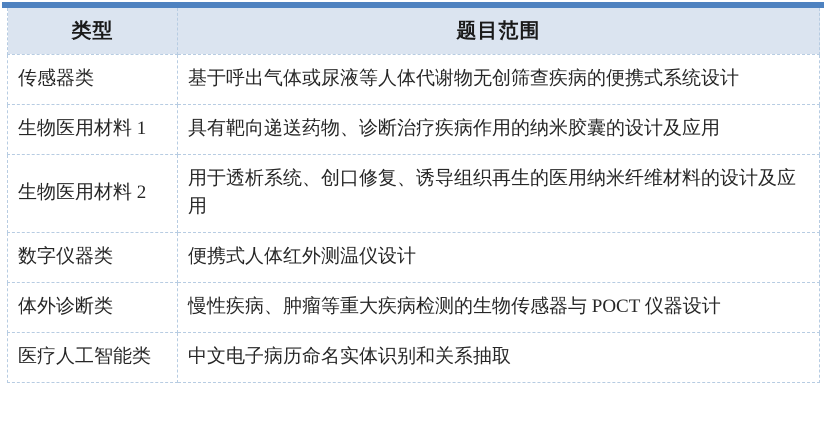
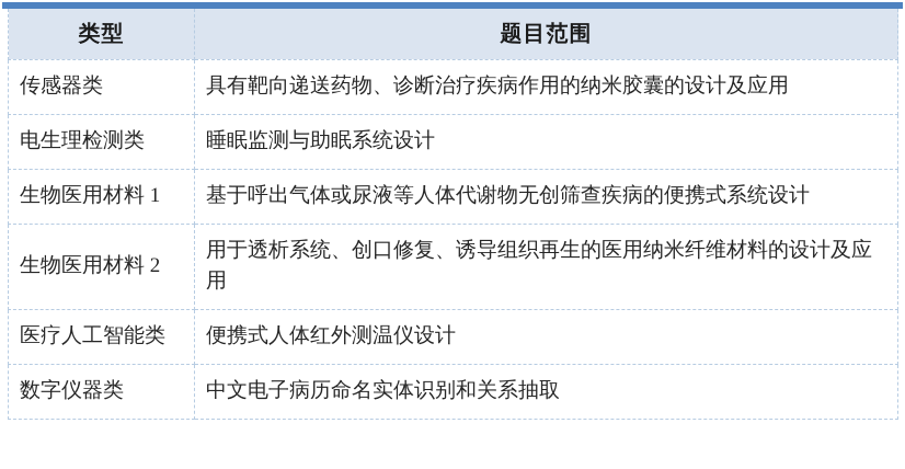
  类型	题目范围
- 传感器类	基于呼出气体或尿液等人体代谢物无创筛查疾病的便携式系统设计
+ 传感器类	具有靶向递送药物、诊断治疗疾病作用的纳米胶囊的设计及应用
+ 电生理检测类	睡眠监测与助眠系统设计
- 生物医用材料 1	具有靶向递送药物、诊断治疗疾病作用的纳米胶囊的设计及应用
+ 生物医用材料 1	基于呼出气体或尿液等人体代谢物无创筛查疾病的便携式系统设计
  生物医用材料 2	用于透析系统、创口修复、诱导组织再生的医用纳米纤维材料的设计及应用
- 数字仪器类	便携式人体红外测温仪设计
+ 医疗人工智能类	便携式人体红外测温仪设计
- 体外诊断类	慢性疾病、肿瘤等重大疾病检测的生物传感器与 POCT 仪器设计
- 医疗人工智能类	中文电子病历命名实体识别和关系抽取
+ 数字仪器类	中文电子病历命名实体识别和关系抽取
